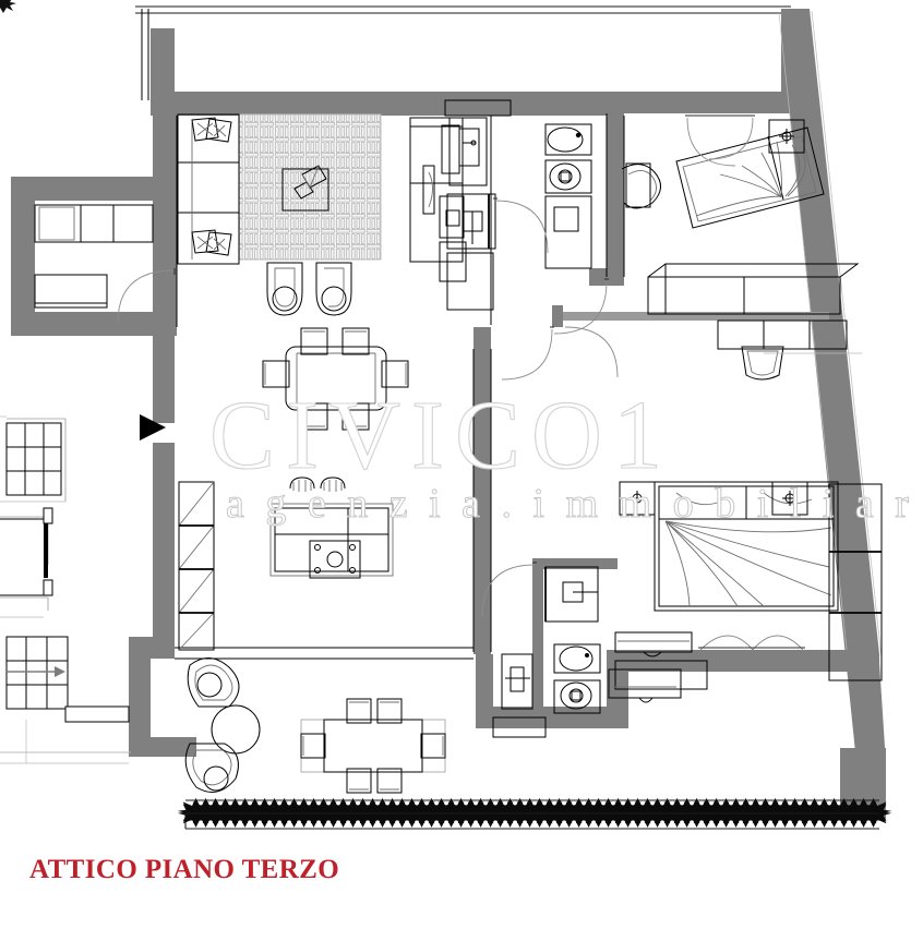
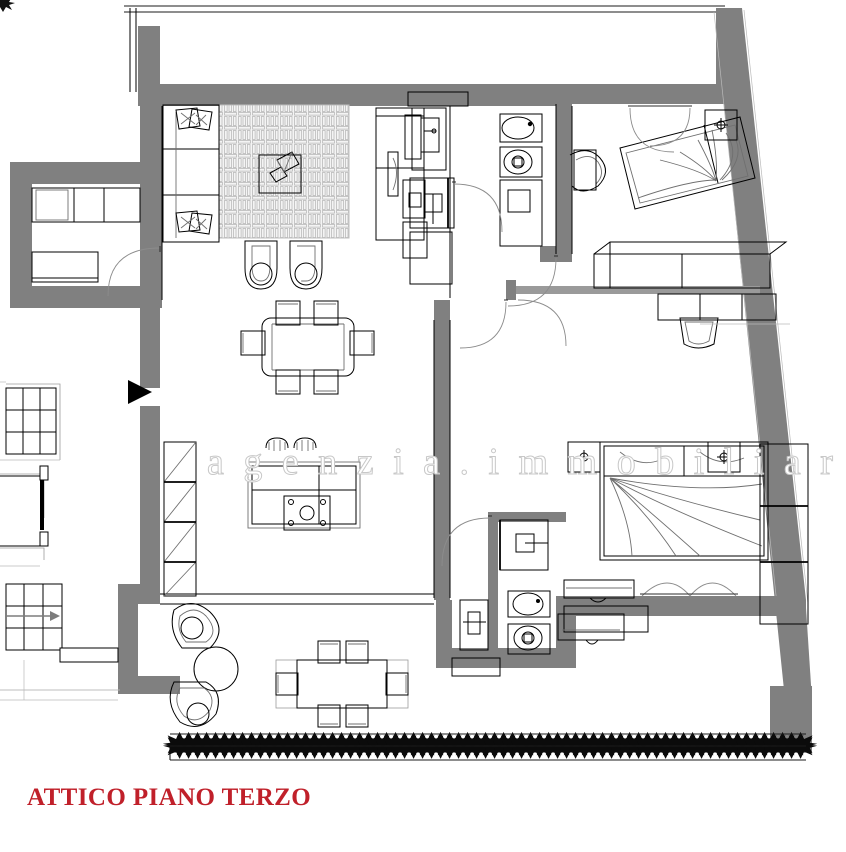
- CIVICO1
  a g e n z i a . i m m o b i l i a r
  ATTICO PIANO TERZO
